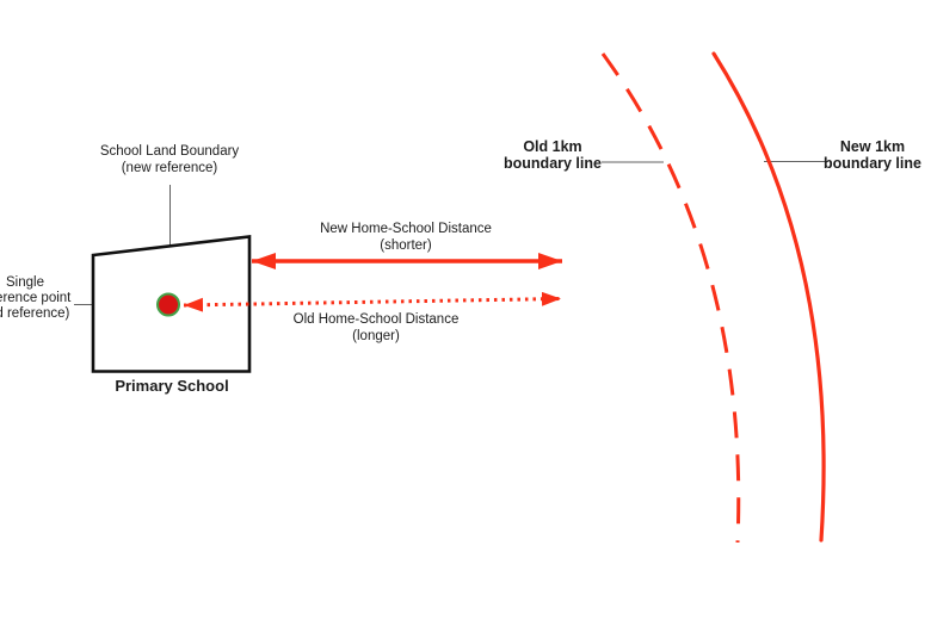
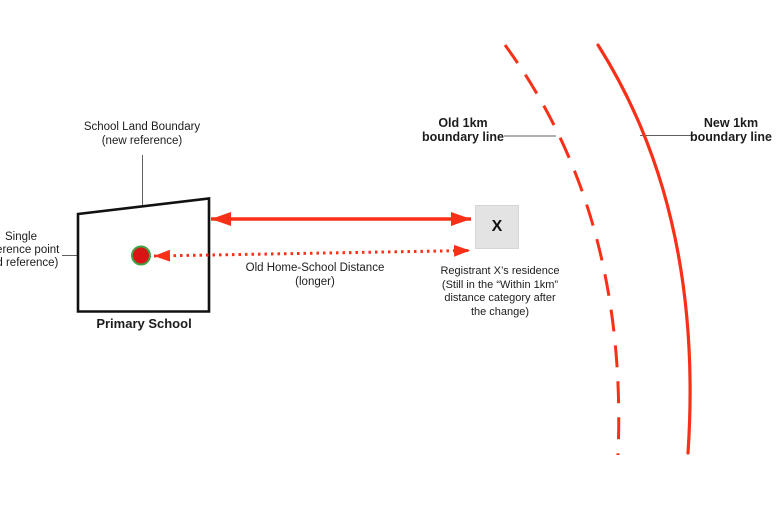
  School Land Boundary
  (new reference)
  Single
  rence point
  reference)
  Primary School
- New Home-School Distance
- (shorter)
  Old Home-School Distance
  (longer)
+ X
+ Registrant X’s residence
+ (Still in the “Within 1km”
+ distance category after
+ the change)
  Old 1km
  boundary line
  New 1km
  boundary line
